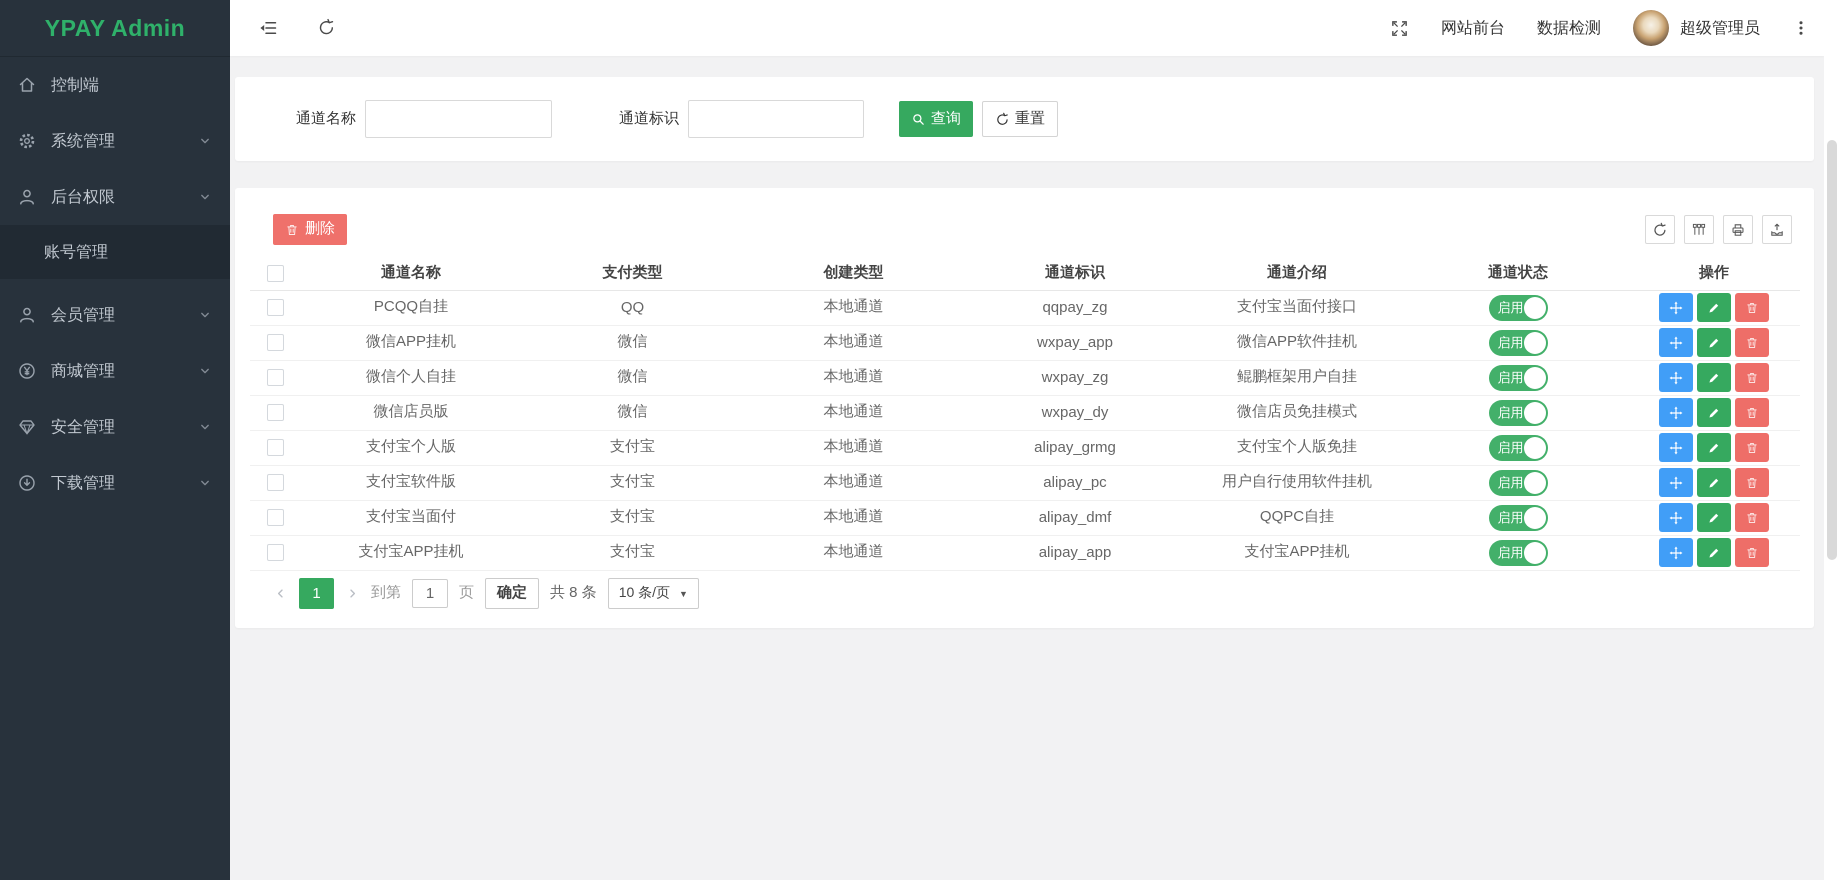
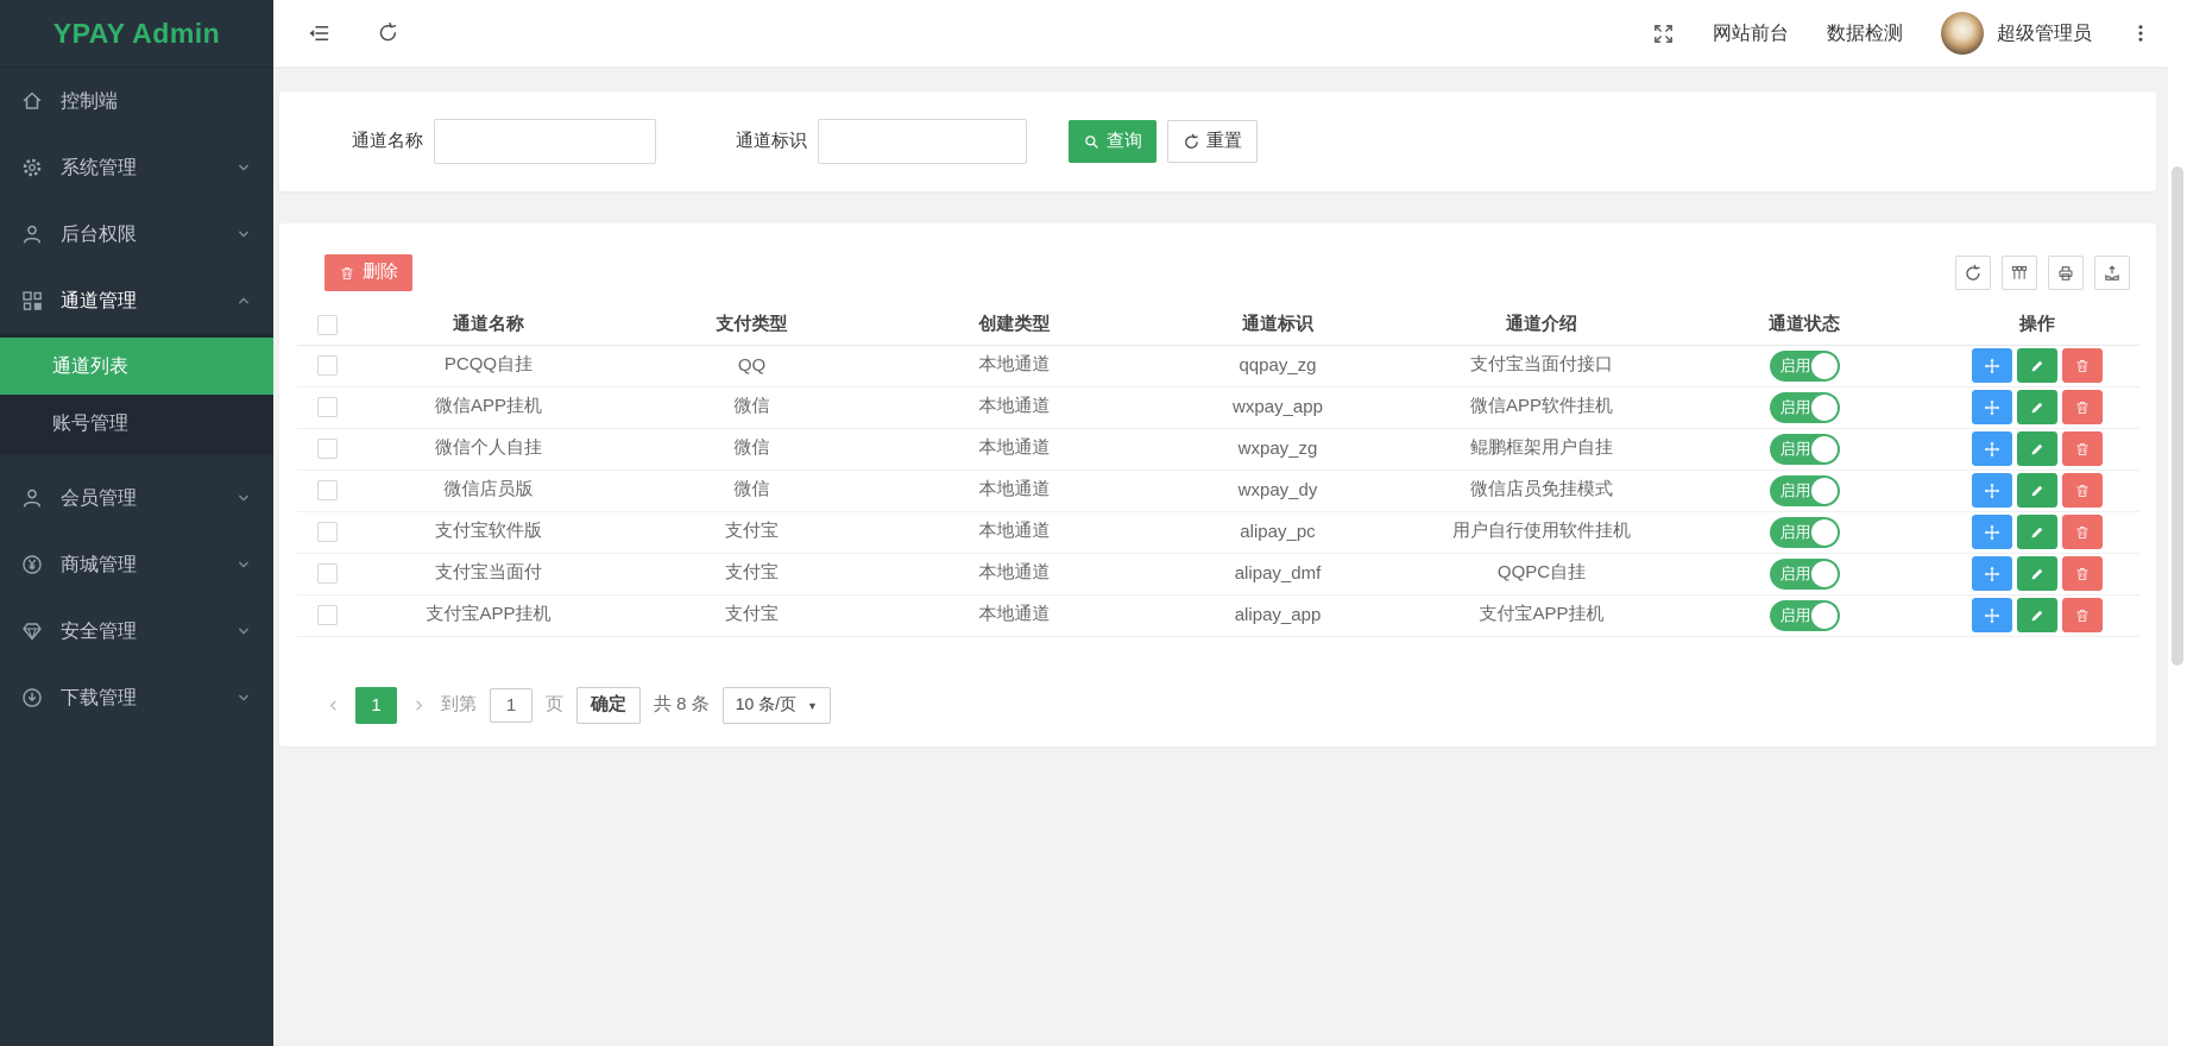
  YPAY Admin
  控制端
  系统管理
  后台权限
+ 通道管理
+ 通道列表
  账号管理
  会员管理
  商城管理
  安全管理
  下载管理
  网站前台
  数据检测
  超级管理员
  通道名称
  通道标识
  查询
  重置
  删除
  	通道名称	支付类型	创建类型	通道标识	通道介绍	通道状态	操作
  	PCQQ自挂	QQ	本地通道	qqpay_zg	支付宝当面付接口	启用
  	微信APP挂机	微信	本地通道	wxpay_app	微信APP软件挂机	启用
  	微信个人自挂	微信	本地通道	wxpay_zg	鲲鹏框架用户自挂	启用
  	微信店员版	微信	本地通道	wxpay_dy	微信店员免挂模式	启用
- 	支付宝个人版	支付宝	本地通道	alipay_grmg	支付宝个人版免挂	启用
  	支付宝软件版	支付宝	本地通道	alipay_pc	用户自行使用软件挂机	启用
  	支付宝当面付	支付宝	本地通道	alipay_dmf	QQPC自挂	启用
  	支付宝APP挂机	支付宝	本地通道	alipay_app	支付宝APP挂机	启用
  1
  到第
  1
  页
  确定
  共 8 条
  10 条/页
  ▼
